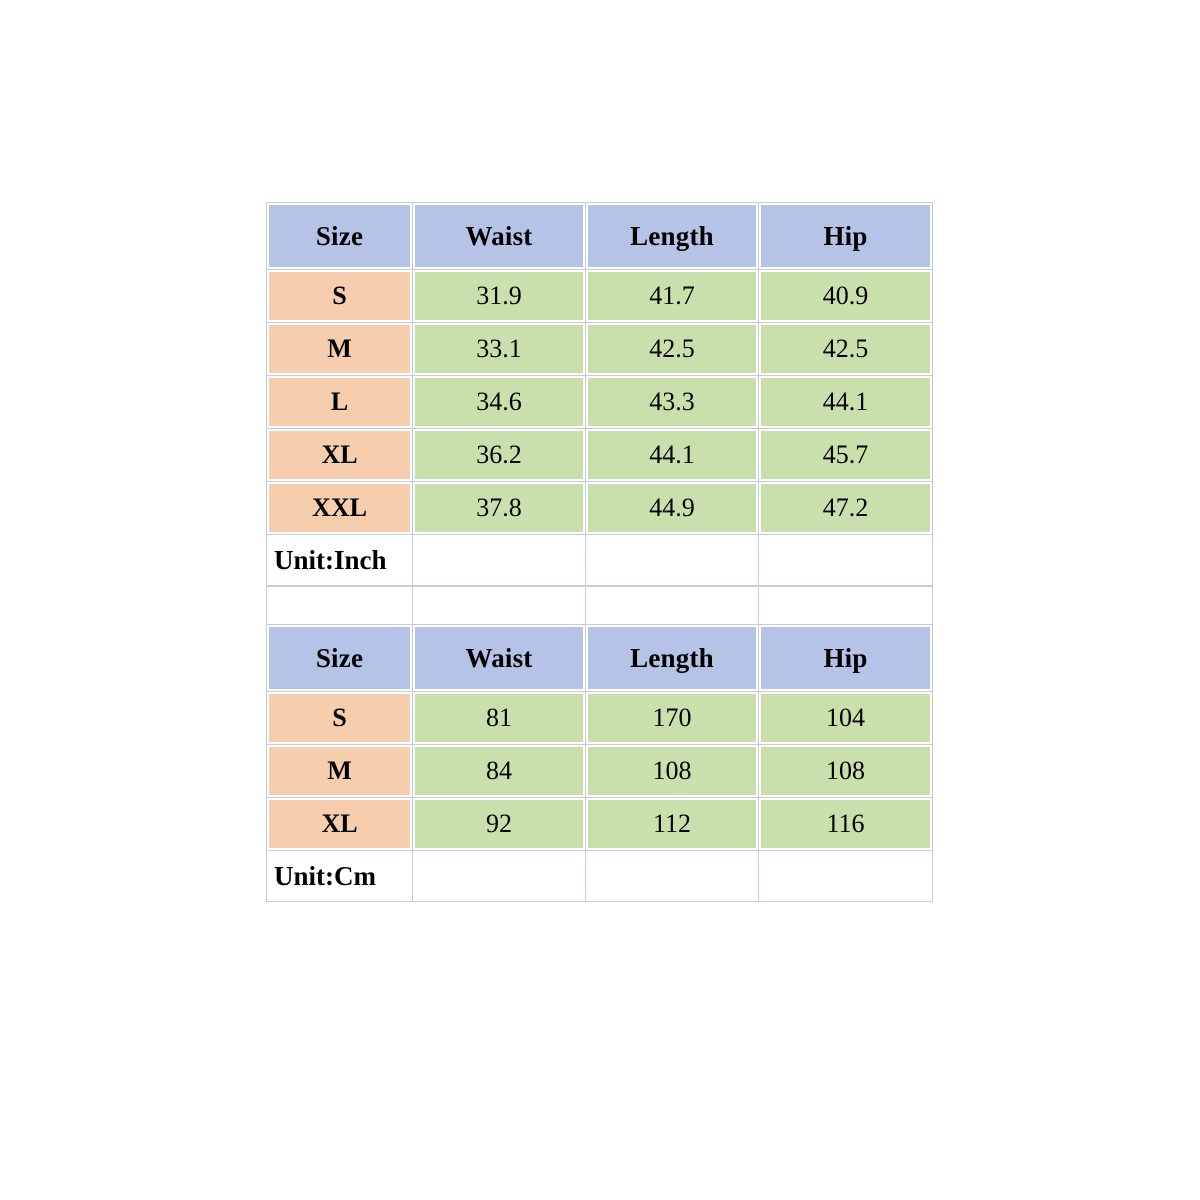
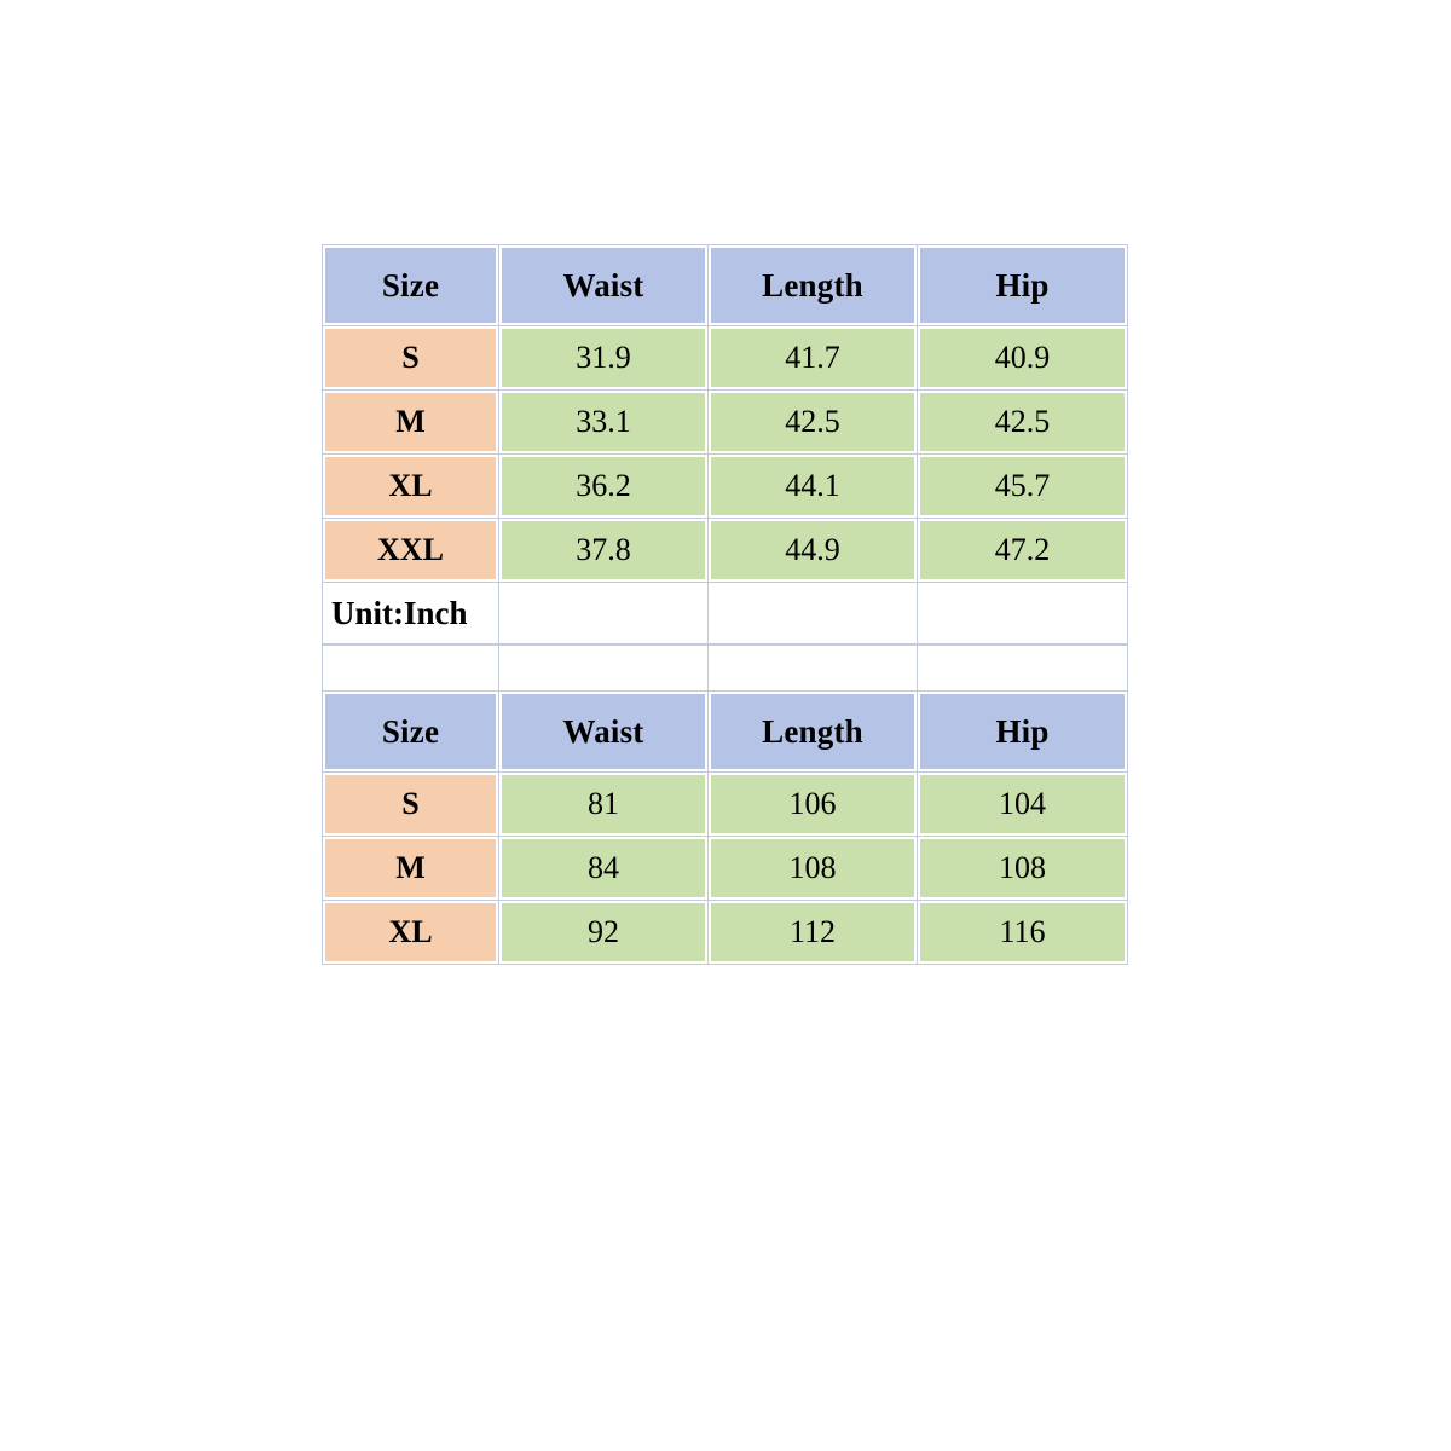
  Size	Waist	Length	Hip
  S	31.9	41.7	40.9
  M	33.1	42.5	42.5
- L	34.6	43.3	44.1
  XL	36.2	44.1	45.7
  XXL	37.8	44.9	47.2
  Unit:Inch
  Size	Waist	Length	Hip
- S	81	170	104
+ S	81	106	104
  M	84	108	108
  XL	92	112	116
- Unit:Cm
